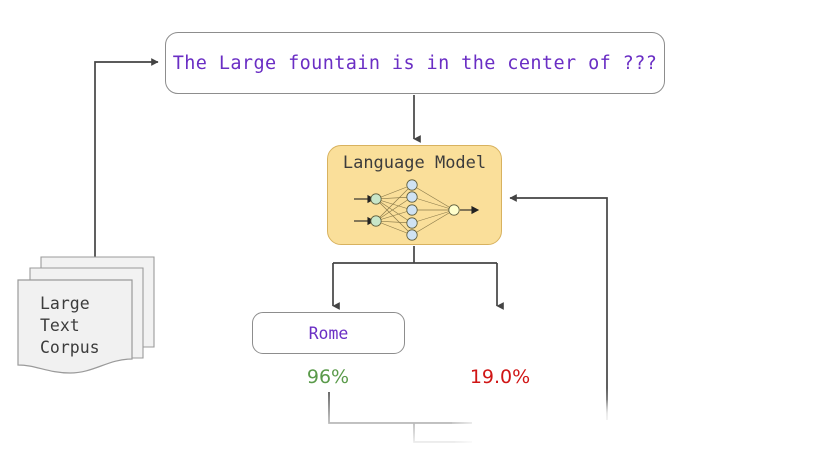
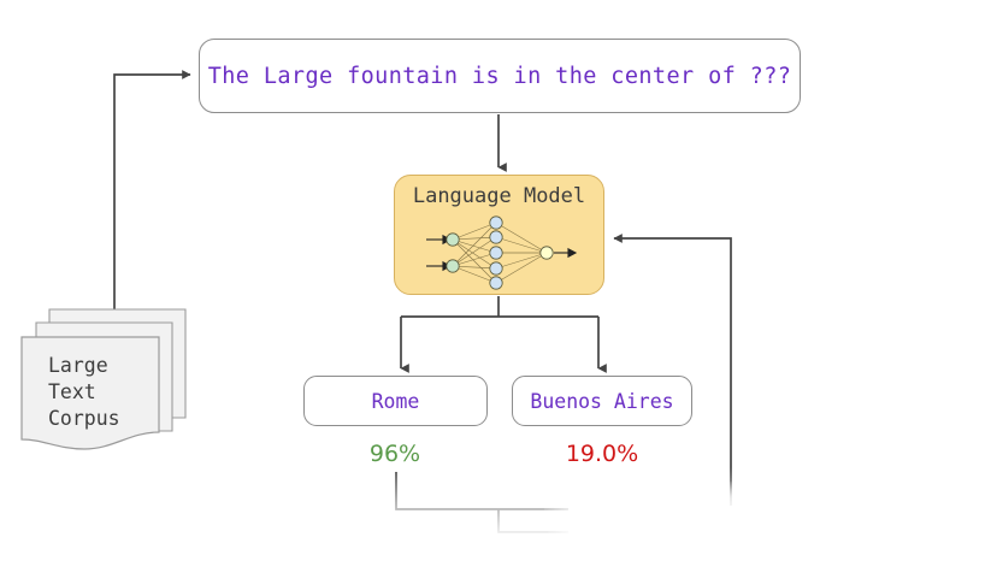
  Large
  Text
  Corpus
  The Large fountain is in the center of ???
  Language Model
  Rome
+ Buenos Aires
  96%
  19.0%
